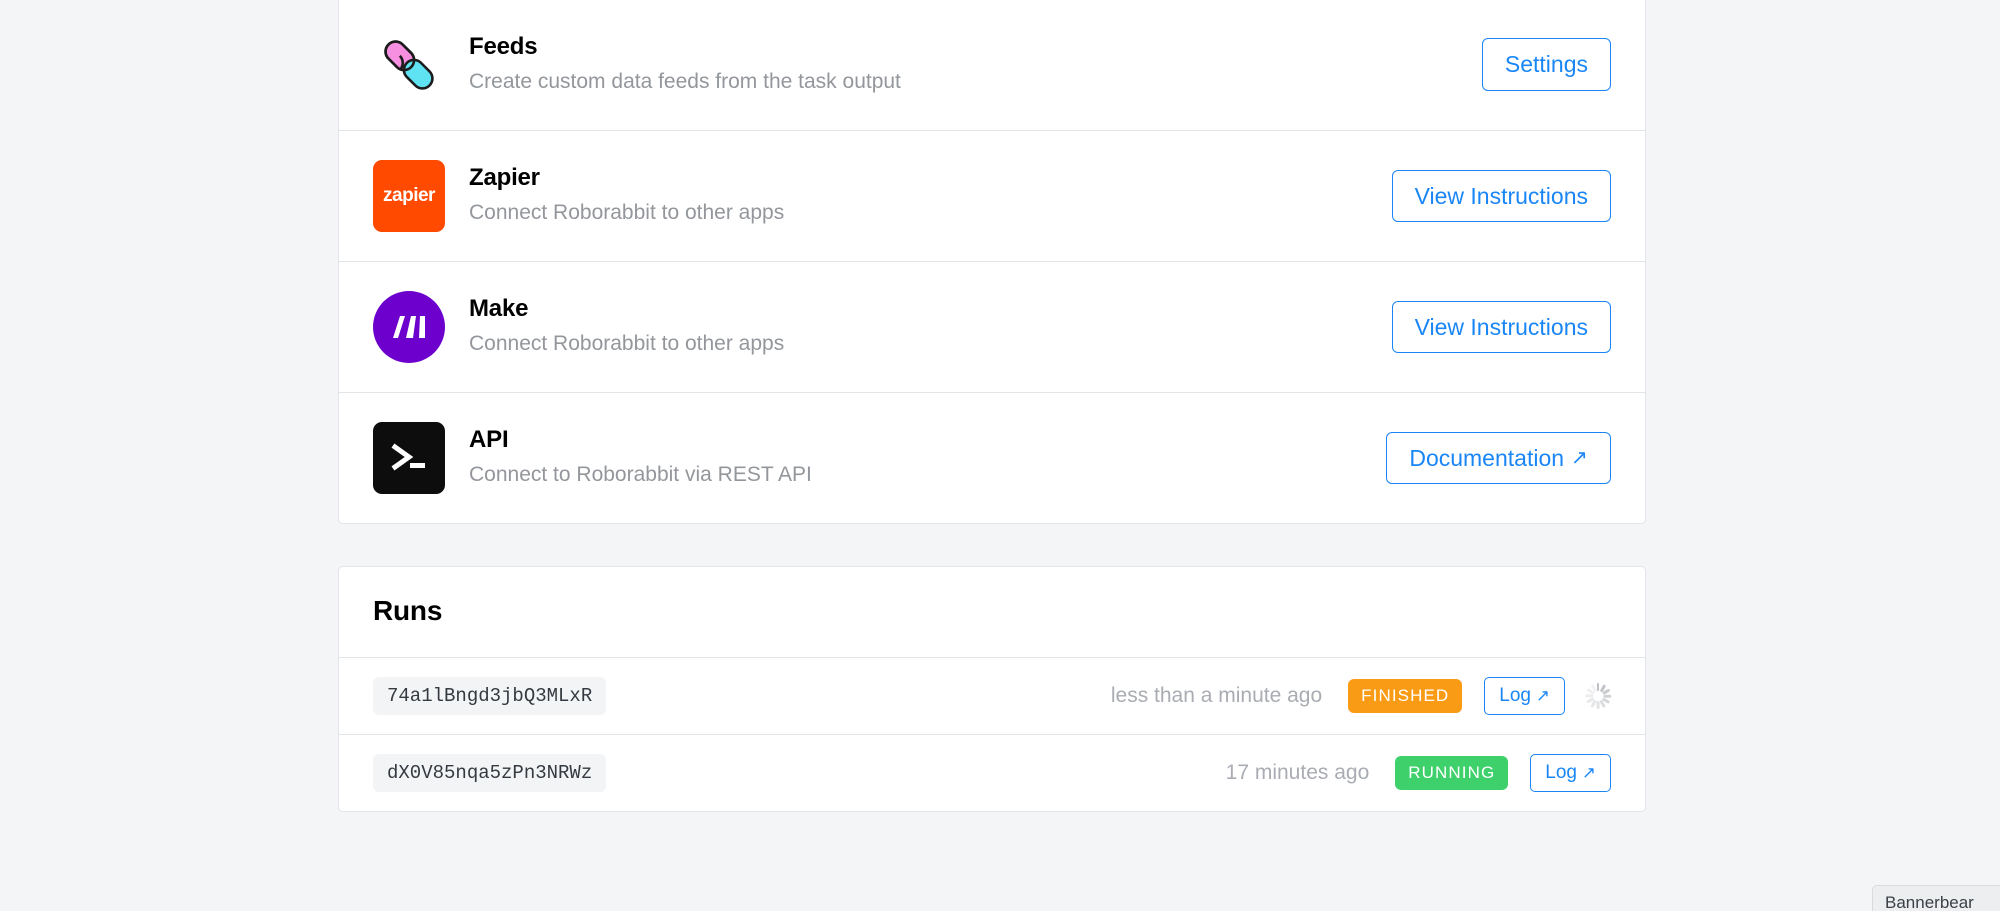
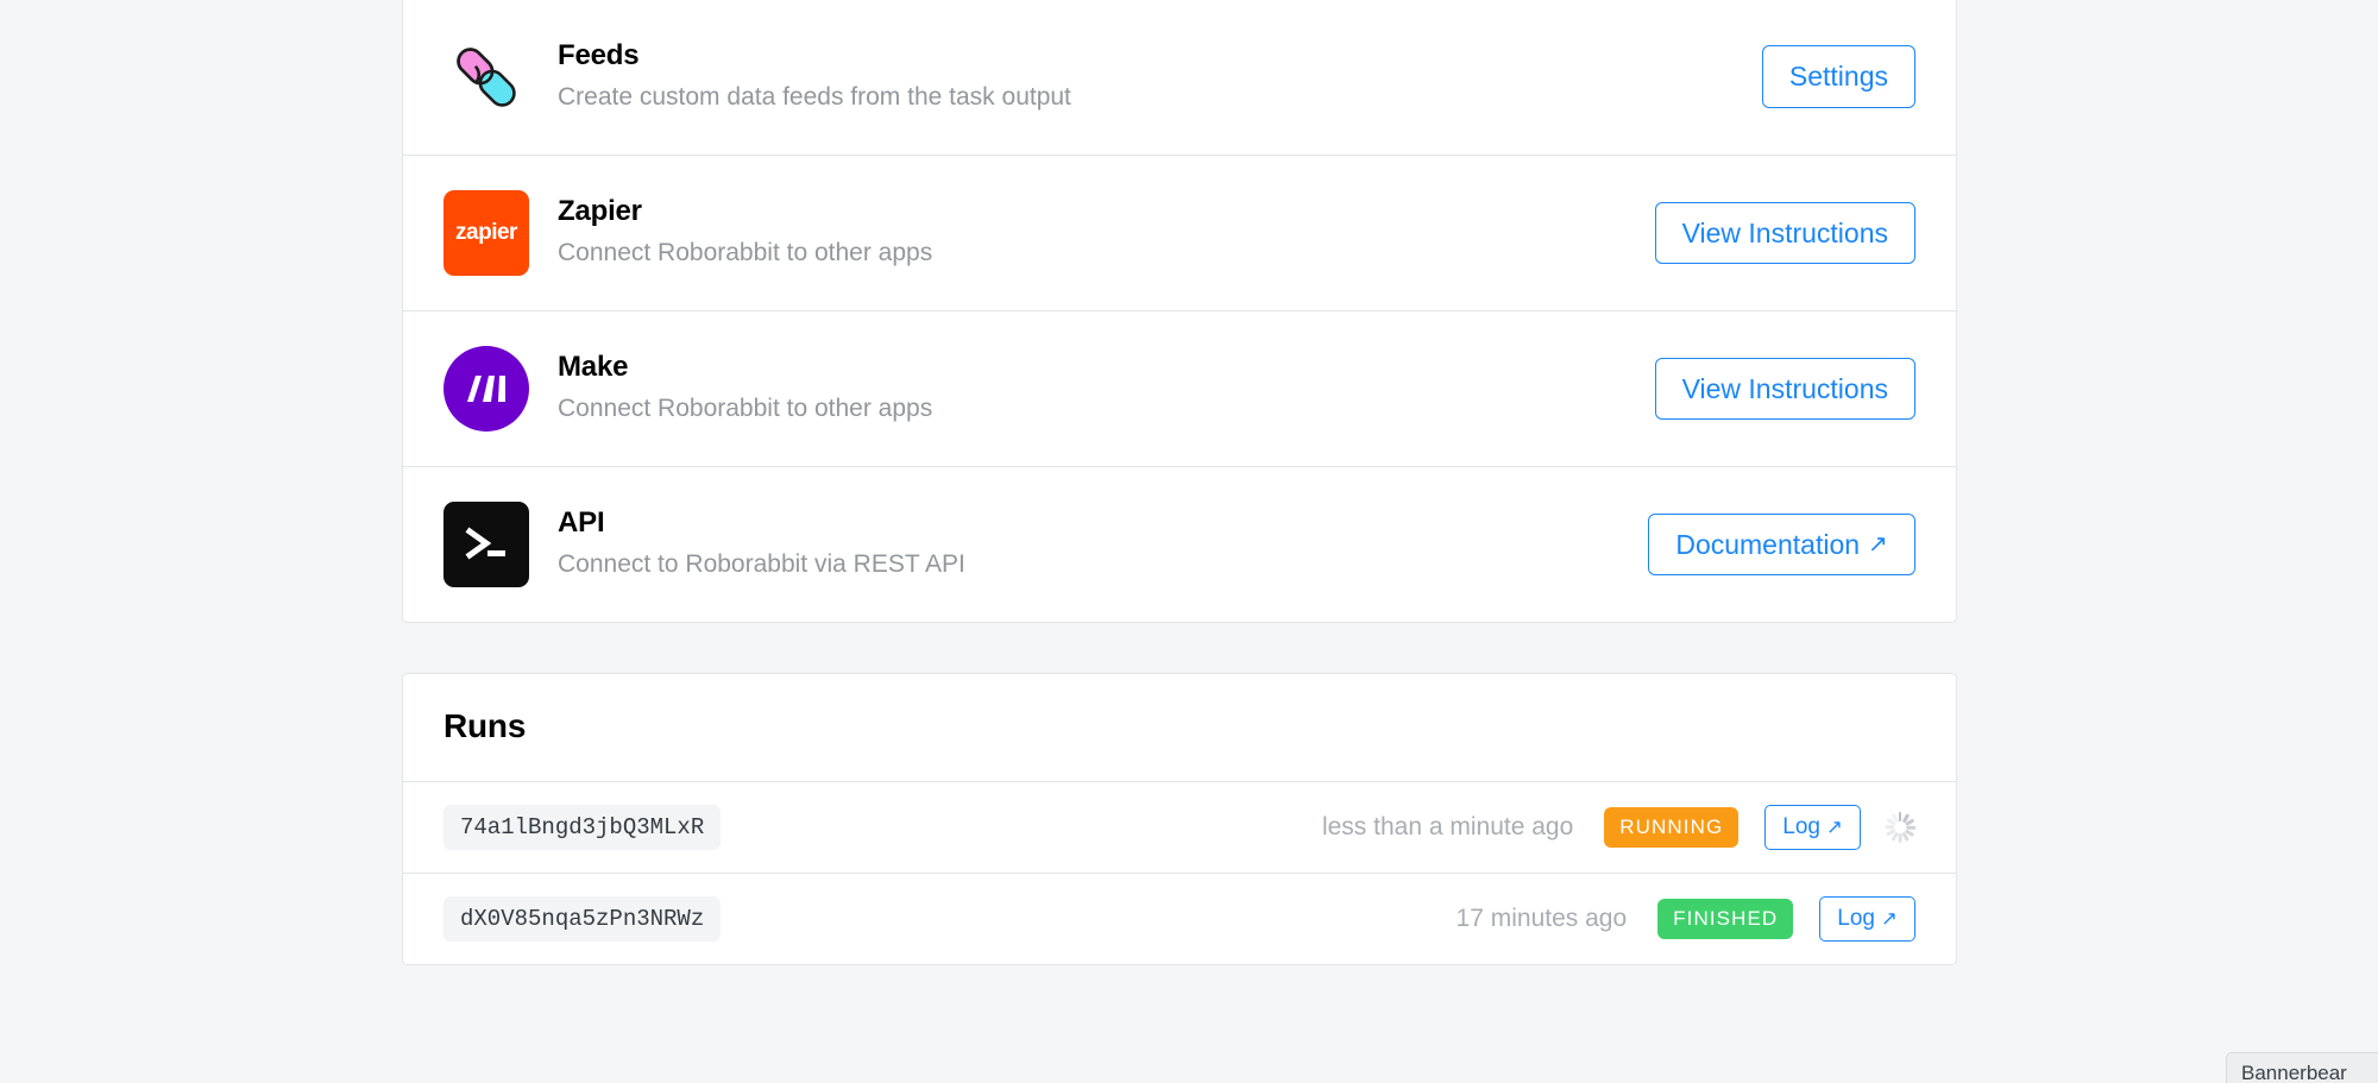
  Feeds
  Create custom data feeds from the task output
  Settings
  zapier
  Zapier
  Connect Roborabbit to other apps
  View Instructions
  Make
  Connect Roborabbit to other apps
  View Instructions
  API
  Connect to Roborabbit via REST API
  Documentation
  ↗
  Runs
  74a1lBngd3jbQ3MLxR
  less than a minute ago
- FINISHED
+ RUNNING
  Log
  ↗
  dX0V85nqa5zPn3NRWz
  17 minutes ago
- RUNNING
+ FINISHED
  Log
  ↗
  Bannerbear
